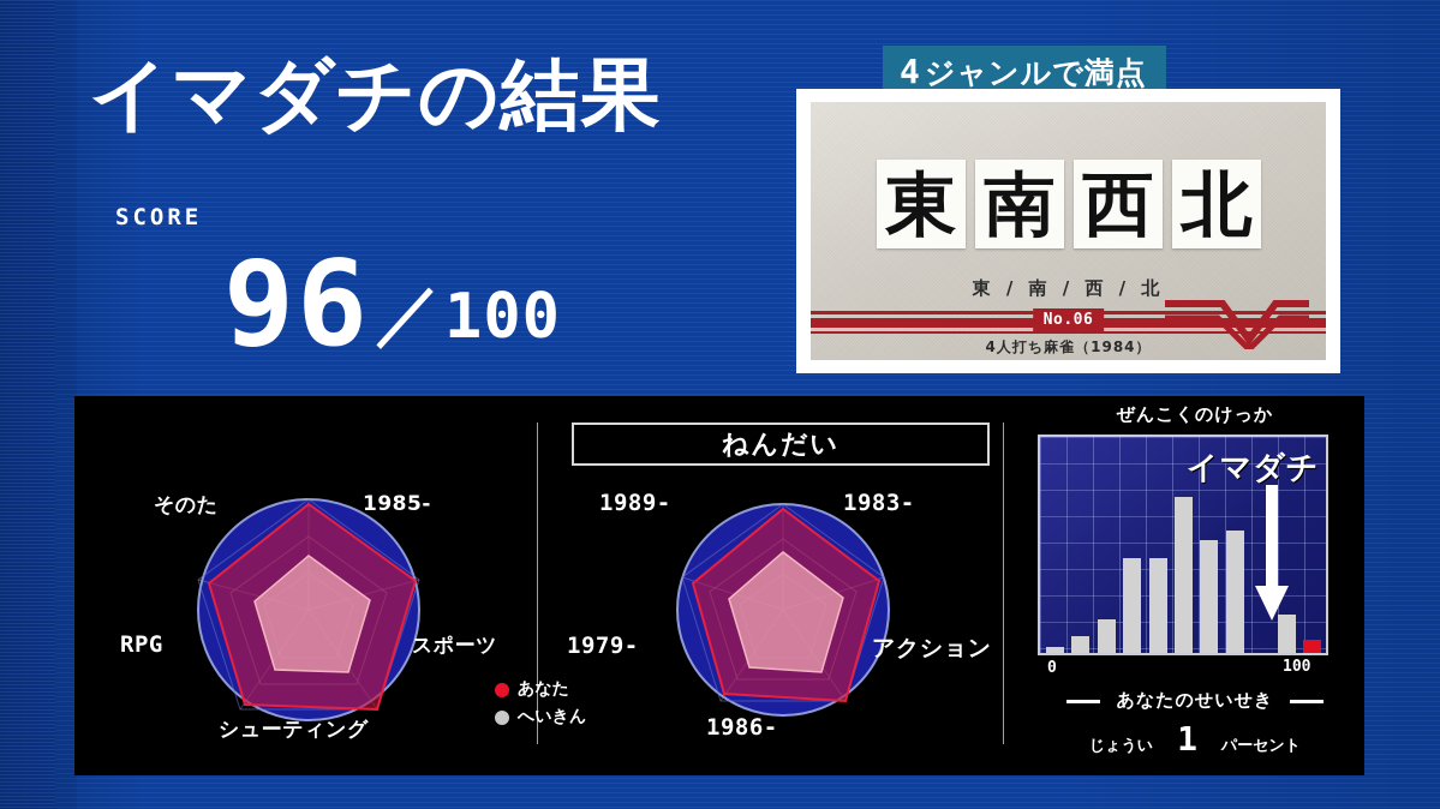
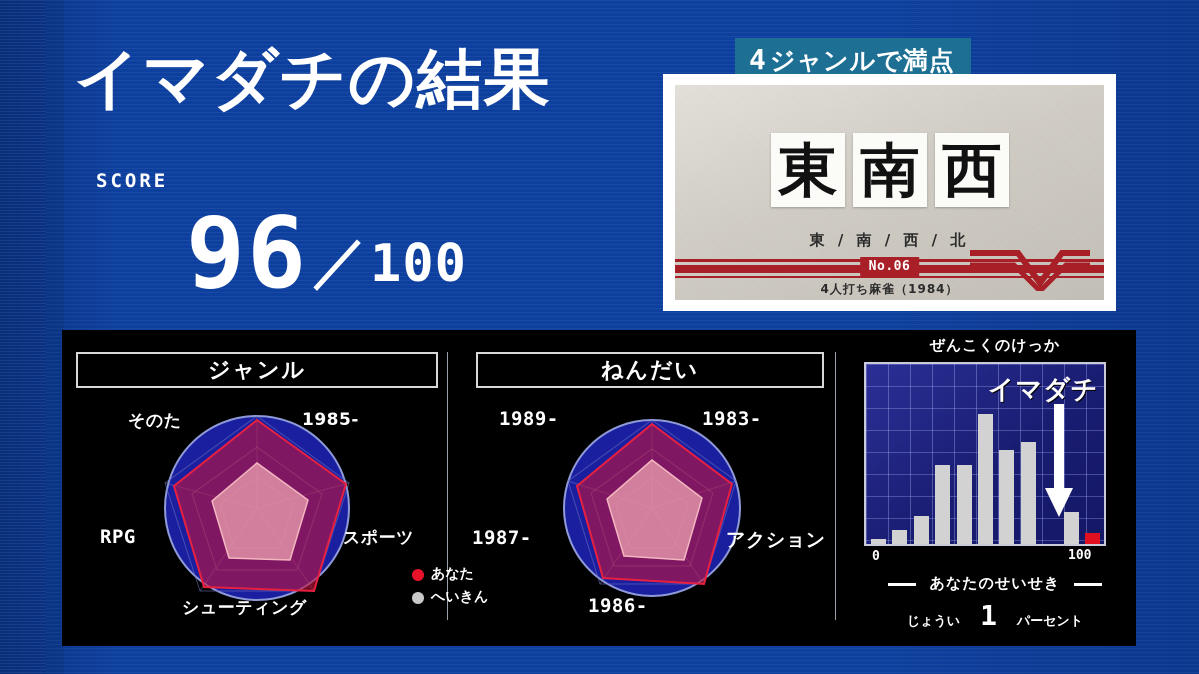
  イマダチの結果
  SCORE
  96
  ／
  100
  4
  ジャンルで満点
  東
  南
  西
- 北
  東 / 南 / 西 / 北
  No.06
  4人打ち麻雀（1984）
+ ジャンル
  そのた
  1985-
  スポーツ
  シューティング
  RPG
  ねんだい
  1989-
  1983-
  アクション
  1986-
- 1979-
+ 1987-
  あなた
  へいきん
  ぜんこくのけっか
  イマダチ
  0
  100
  あなたのせいせき
  じょうい
  1
  パーセント
